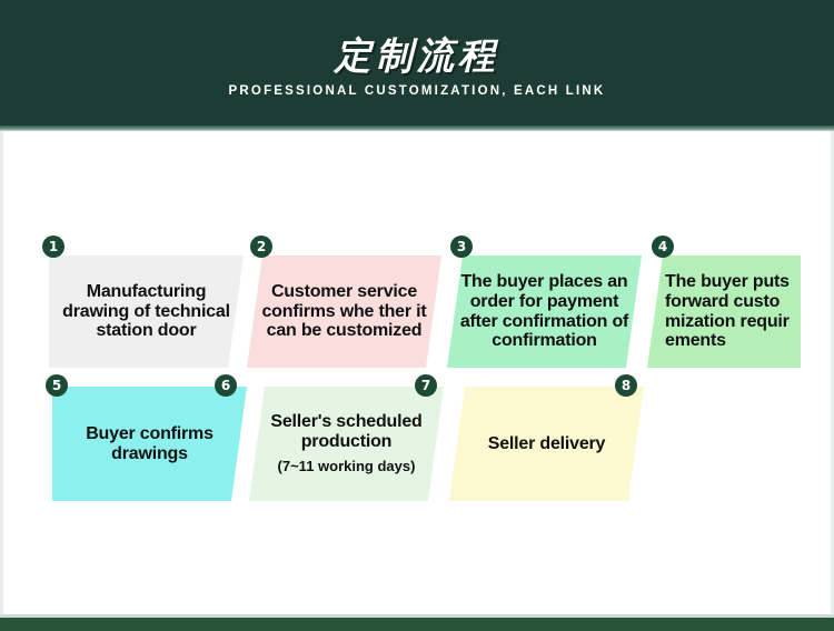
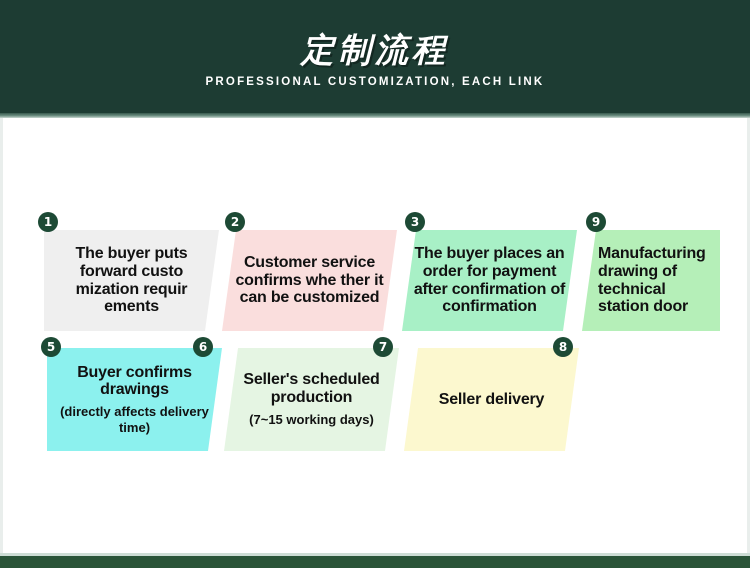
  定制流程
  PROFESSIONAL CUSTOMIZATION, EACH LINK
- Manufacturing drawing of technical station door
+ The buyer puts forward custo mization requir ements
  1
  Customer service confirms whe ther it can be customized
  2
  The buyer places an order for payment after confirmation of confirmation
  3
- The buyer puts forward custo mization requir ements
+ Manufacturing drawing of technical station door
- 4
+ 9
  Buyer confirms drawings
+ (directly affects delivery time)
  5
  Seller's scheduled production
- (7~11 working days)
+ (7~15 working days)
  6
  Seller delivery
  7
  8
